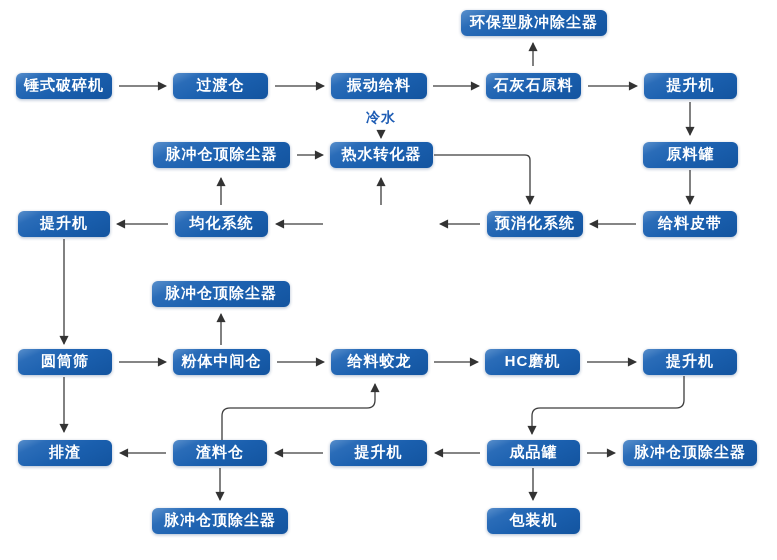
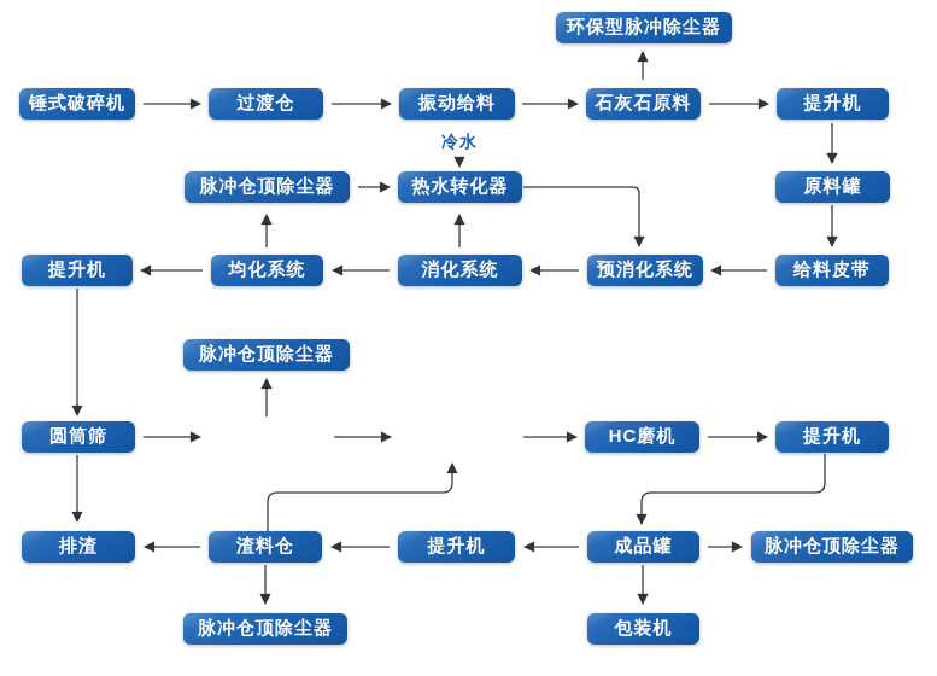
  环保型脉冲除尘器
  锤式破碎机
  过渡仓
  振动给料
  石灰石原料
  提升机
  冷水
  脉冲仓顶除尘器
  热水转化器
  原料罐
  提升机
  均化系统
+ 消化系统
  预消化系统
  给料皮带
  脉冲仓顶除尘器
  圆筒筛
- 粉体中间仓
- 给料蛟龙
  HC磨机
  提升机
  排渣
  渣料仓
  提升机
  成品罐
  脉冲仓顶除尘器
  脉冲仓顶除尘器
  包装机
